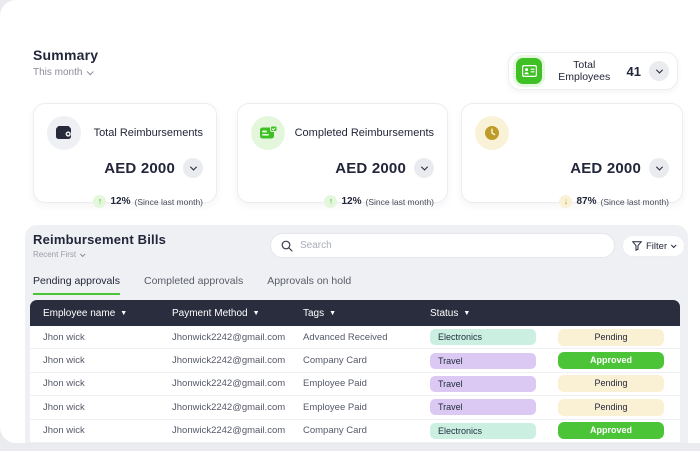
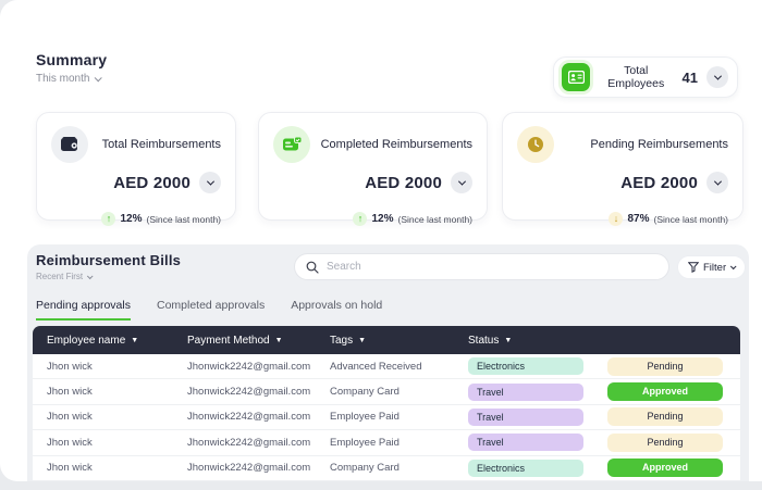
  Summary
  This month
  Total Employees
  41
  Total Reimbursements
  AED 2000
  ↑
  12%
  (Since last month)
  Completed Reimbursements
  AED 2000
  ↑
  12%
  (Since last month)
+ Pending Reimbursements
  AED 2000
  ↓
  87%
  (Since last month)
  Reimbursement Bills
  Recent First
  Search
  Filter
  Pending approvals
  Completed approvals
  Approvals on hold
  Employee name
  Payment Method
  Tags
  Status
  Jhon wick
  Jhonwick2242@gmail.com
  Advanced Received
  Electronics
  Pending
  Jhon wick
  Jhonwick2242@gmail.com
  Company Card
  Travel
  Approved
  Jhon wick
  Jhonwick2242@gmail.com
  Employee Paid
  Travel
  Pending
  Jhon wick
  Jhonwick2242@gmail.com
  Employee Paid
  Travel
  Pending
  Jhon wick
  Jhonwick2242@gmail.com
  Company Card
  Electronics
  Approved
